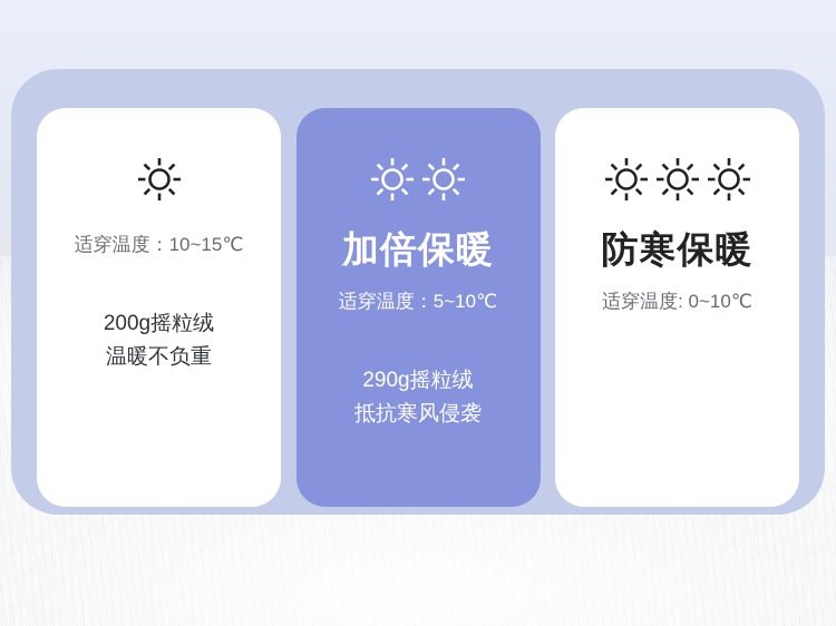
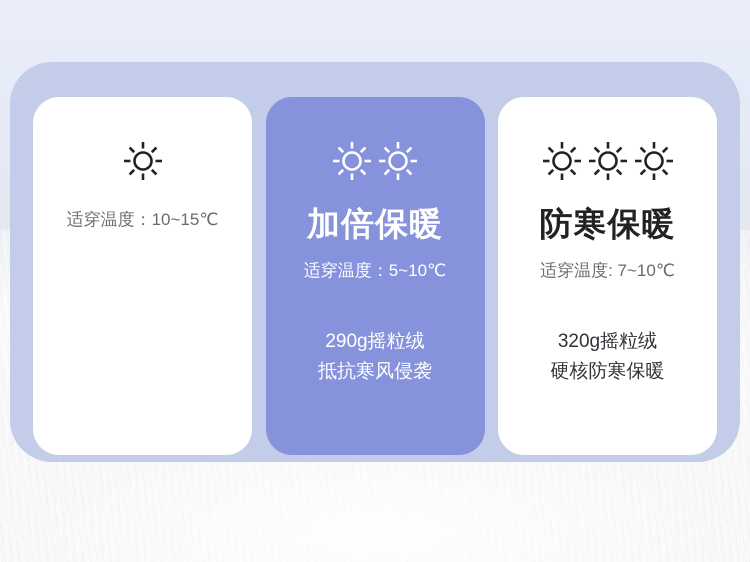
  适穿温度：10~15℃
- 200g摇粒绒
- 温暖不负重
  加倍保暖
  适穿温度：5~10℃
  290g摇粒绒
  抵抗寒风侵袭
  防寒保暖
- 适穿温度: 0~10℃
+ 适穿温度: 7~10℃
+ 320g摇粒绒
+ 硬核防寒保暖
